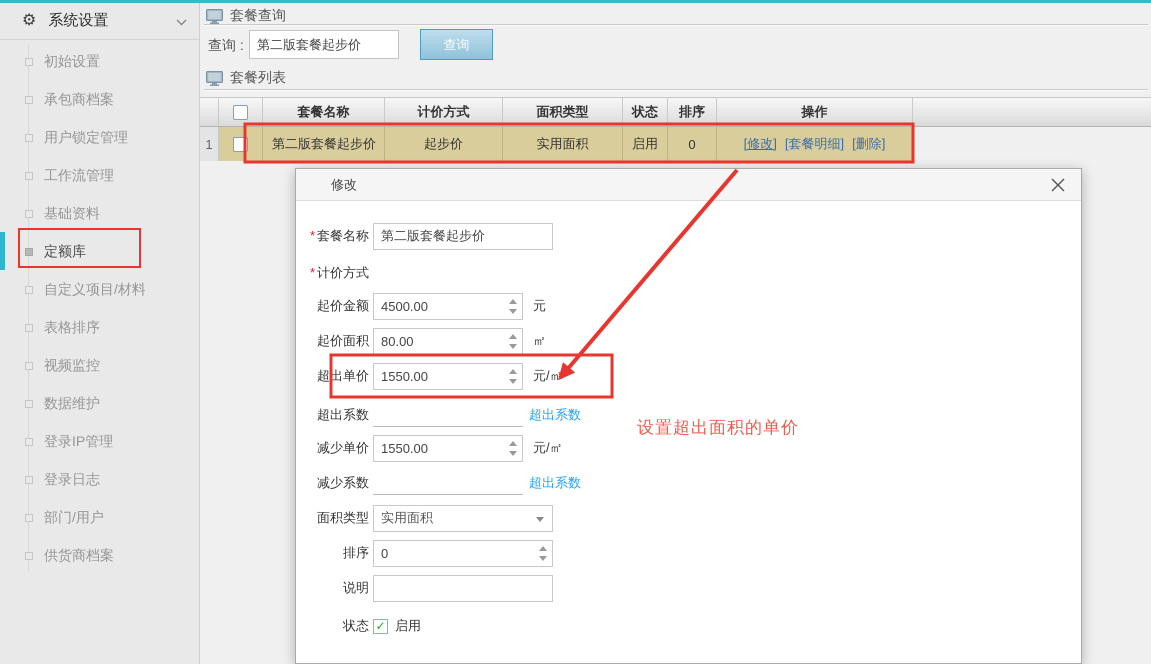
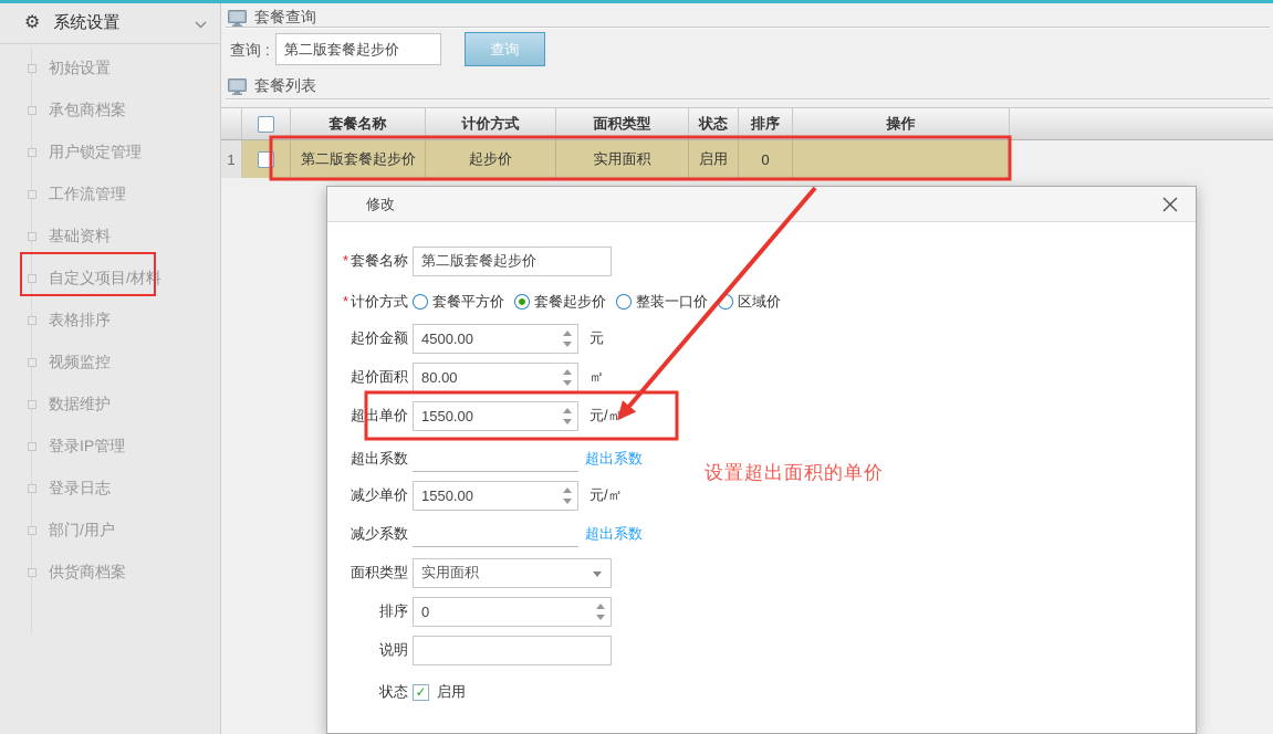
  ⚙
  系统设置
  初始设置
  承包商档案
  用户锁定管理
  工作流管理
  基础资料
- 定额库
  自定义项目/材料
  表格排序
  视频监控
  数据维护
  登录IP管理
  登录日志
  部门/用户
  供货商档案
  套餐查询
  查询 :
  第二版套餐起步价
  查询
  套餐列表
  套餐名称
  计价方式
  面积类型
  状态
  排序
  操作
  1
  第二版套餐起步价
  起步价
  实用面积
  启用
  0
- [修改]
- [套餐明细]
- [删除]
  修改
  * 套餐名称
  第二版套餐起步价
  * 计价方式
+ 套餐平方价
+ 套餐起步价
+ 整装一口价
+ 区域价
  起价金额
  4500.00
  元
  起价面积
  80.00
  ㎡
  超出单价
  1550.00
  元/㎡
  超出系数
  超出系数
  减少单价
  1550.00
  元/㎡
  减少系数
  超出系数
  面积类型
  实用面积
  排序
  0
  说明
  状态
  ✓
  启用
  设置超出面积的单价
